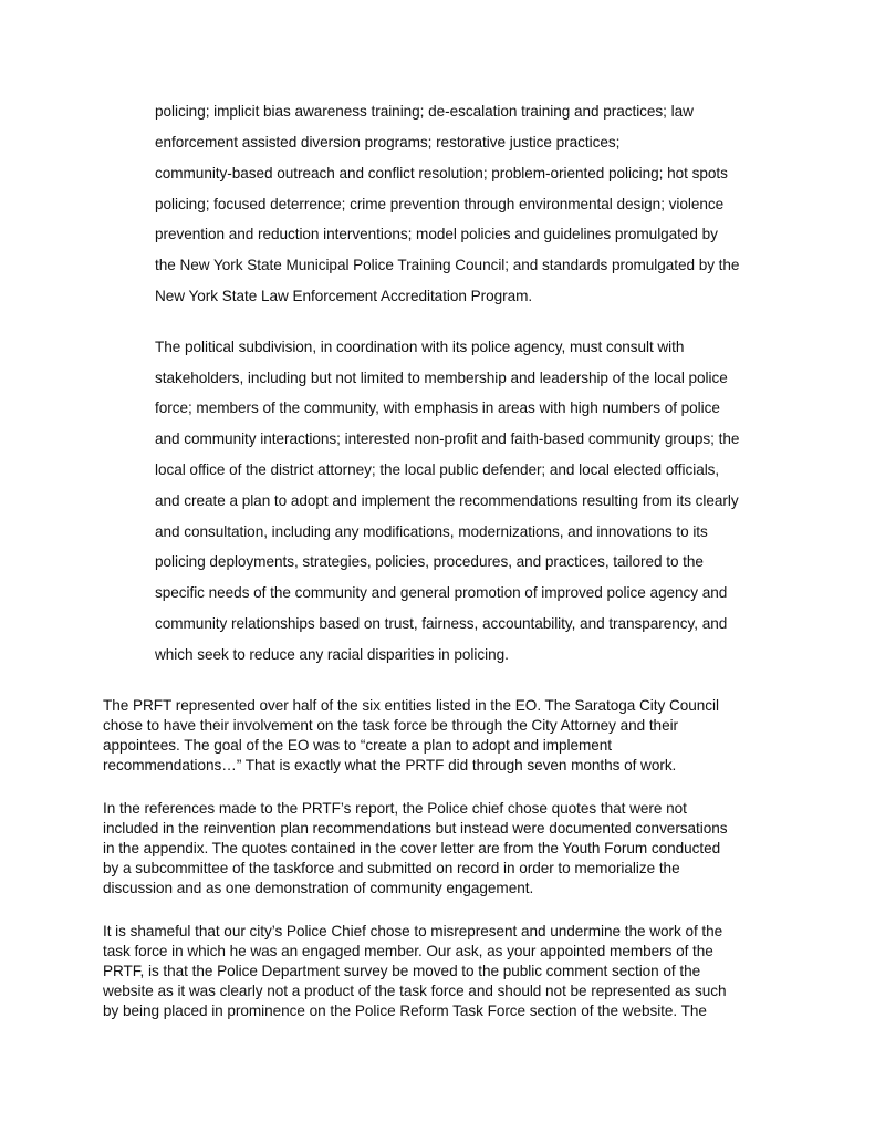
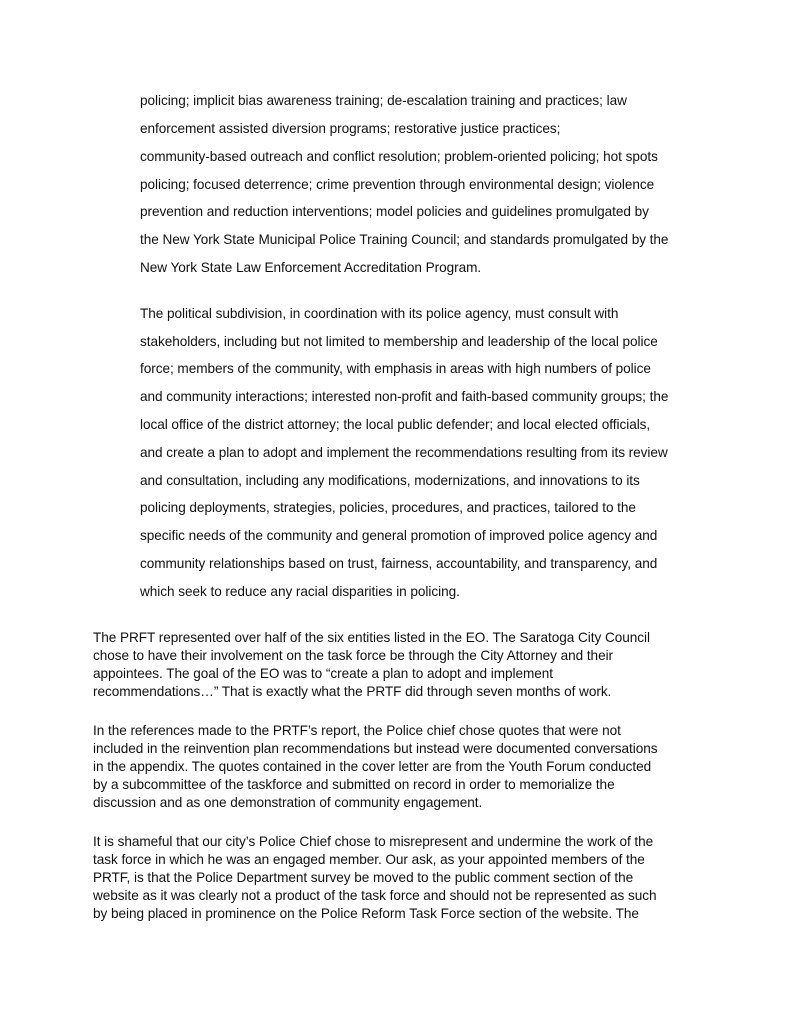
  policing; implicit bias awareness training; de-escalation training and practices; law
  enforcement assisted diversion programs; restorative justice practices;
  community-based outreach and conflict resolution; problem-oriented policing; hot spots
  policing; focused deterrence; crime prevention through environmental design; violence
  prevention and reduction interventions; model policies and guidelines promulgated by
  the New York State Municipal Police Training Council; and standards promulgated by the
  New York State Law Enforcement Accreditation Program.
  The political subdivision, in coordination with its police agency, must consult with
  stakeholders, including but not limited to membership and leadership of the local police
  force; members of the community, with emphasis in areas with high numbers of police
  and community interactions; interested non-profit and faith-based community groups; the
  local office of the district attorney; the local public defender; and local elected officials,
- and create a plan to adopt and implement the recommendations resulting from its clearly
+ and create a plan to adopt and implement the recommendations resulting from its review
  and consultation, including any modifications, modernizations, and innovations to its
  policing deployments, strategies, policies, procedures, and practices, tailored to the
  specific needs of the community and general promotion of improved police agency and
  community relationships based on trust, fairness, accountability, and transparency, and
  which seek to reduce any racial disparities in policing.
  The PRFT represented over half of the six entities listed in the EO. The Saratoga City Council
  chose to have their involvement on the task force be through the City Attorney and their
  appointees. The goal of the EO was to “create a plan to adopt and implement
  recommendations…” That is exactly what the PRTF did through seven months of work.
  In the references made to the PRTF’s report, the Police chief chose quotes that were not
  included in the reinvention plan recommendations but instead were documented conversations
  in the appendix. The quotes contained in the cover letter are from the Youth Forum conducted
  by a subcommittee of the taskforce and submitted on record in order to memorialize the
  discussion and as one demonstration of community engagement.
  It is shameful that our city’s Police Chief chose to misrepresent and undermine the work of the
  task force in which he was an engaged member. Our ask, as your appointed members of the
  PRTF, is that the Police Department survey be moved to the public comment section of the
  website as it was clearly not a product of the task force and should not be represented as such
  by being placed in prominence on the Police Reform Task Force section of the website. The
